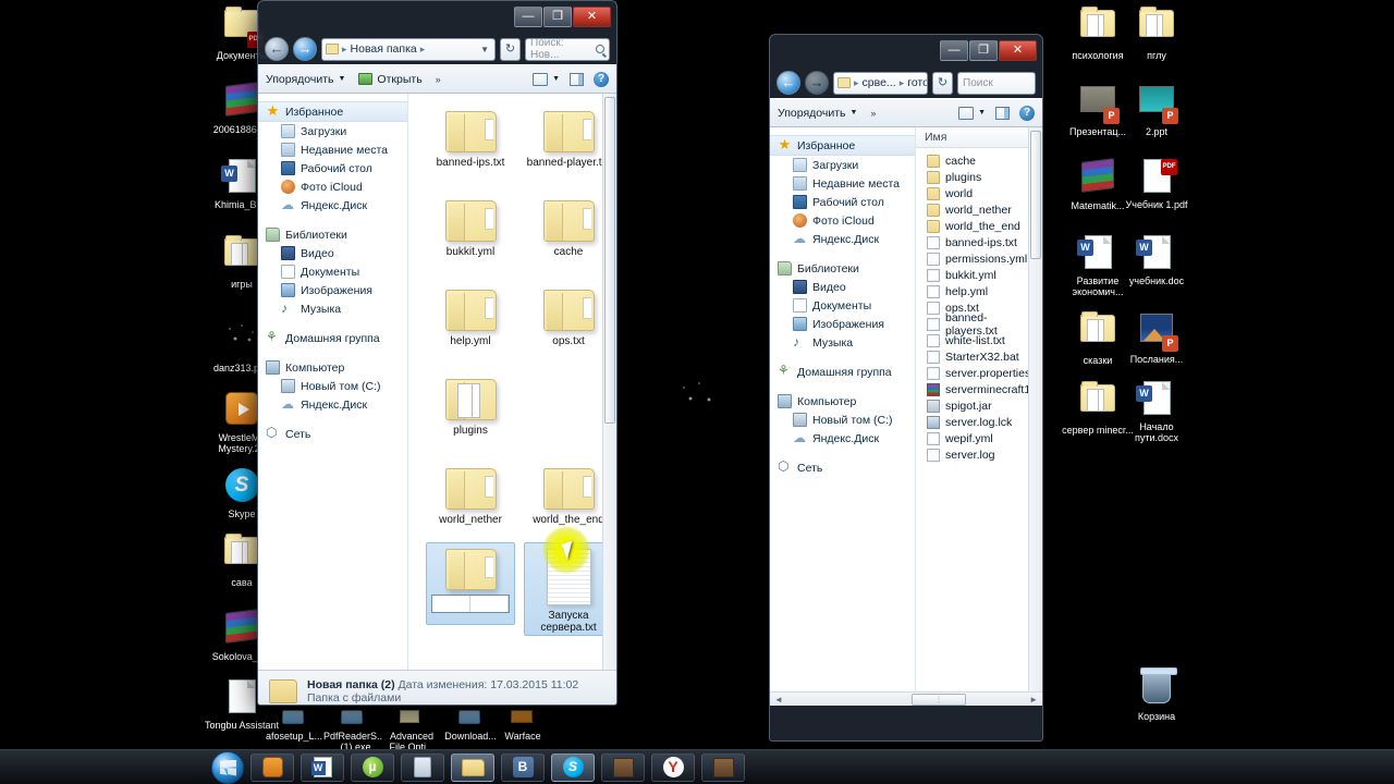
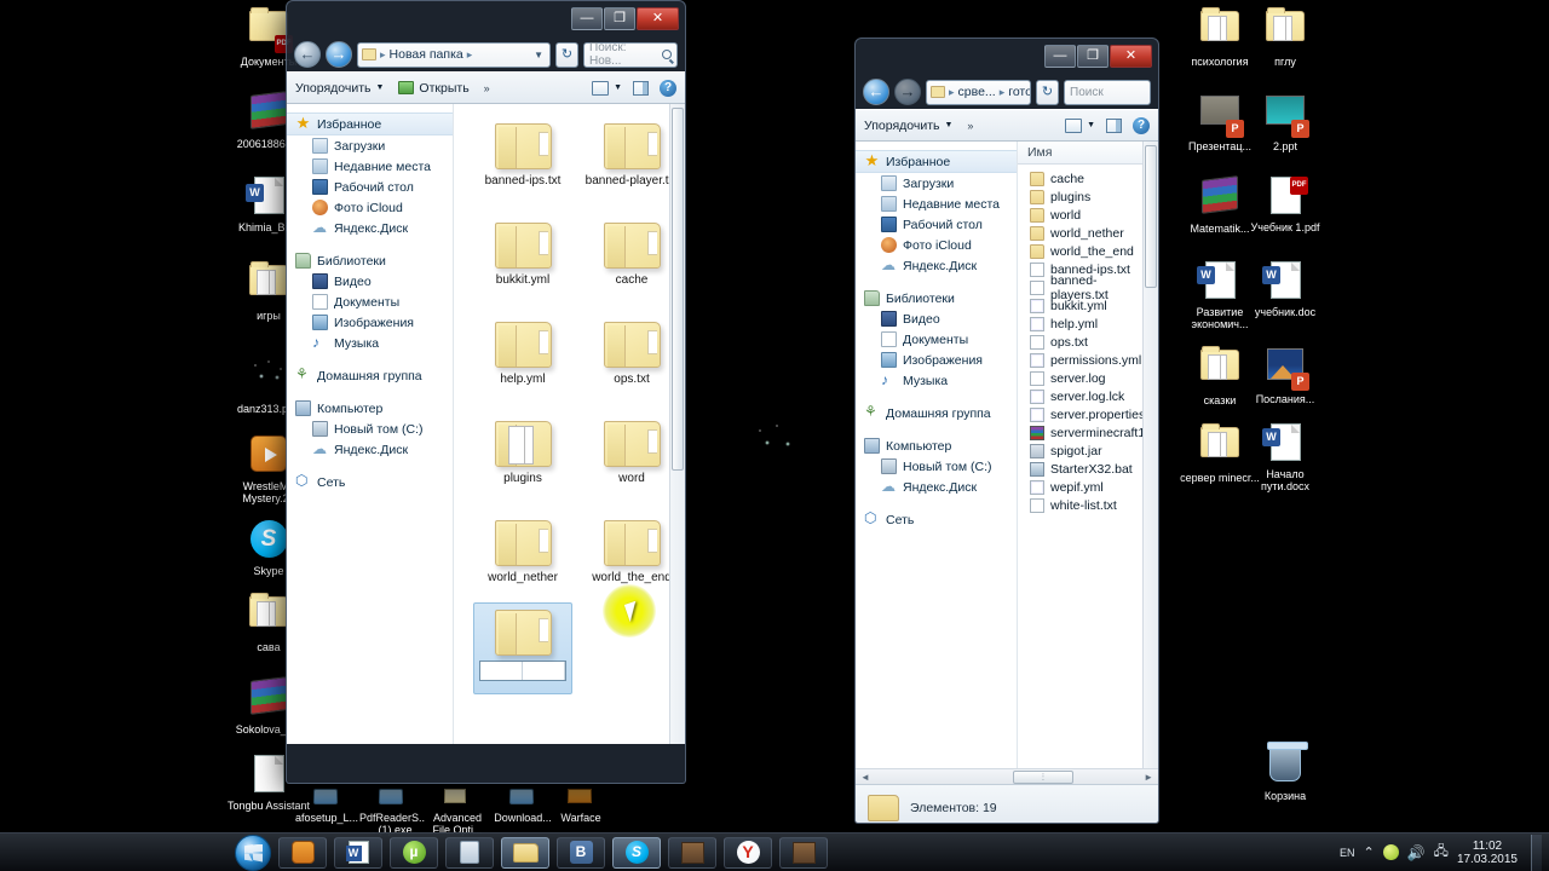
  Докумен
  W
  игры
  WrestleM Mystery.
  S
  Skype
  сава
  Tongbu Assistant
  afosetup_L...
  PdfReaderS... (1).exe
  Advanced File Opti...
  Download...
  Warface
  психология
  пглу
  P
  Презентац...
  P
  2.ppt
  Matematik...
  Учебник 1.pdf
  W
  Развитие экономич...
  W
  учебник.doc
  сказки
  P
  Послания...
  сервер minecr...
  W
  Начало пути.docx
  Корзина
  —
  ❐
  ✕
  ←
  →
  ▸
  срве...
  ▸
  ↻
  Поиск
  Упорядочить
  »
  ?
  ★
  Избранное
  Загрузки
  Недавние места
  Рабочий стол
  Фото iCloud
  ☁
  Яндекс.Диск
  Библиотеки
  Видео
  Документы
  Изображения
  ♪
  Музыка
  ⚘
  Домашняя группа
  Компьютер
  Новый том (C:)
  ☁
  Яндекс.Диск
  ⬡
  Сеть
  Имя
  cache
  plugins
  world
  world_nether
  world_the_end
  banned-ips.txt
- permissions.yml
+ banned-players.txt
  bukkit.yml
  help.yml
  ops.txt
- banned-players.txt
+ permissions.yml
- white-list.txt
+ server.log
- StarterX32.bat
+ server.log.lck
  server.propertie
  spigot.jar
- server.log.lck
+ StarterX32.bat
  wepif.yml
- server.log
+ white-list.txt
  ◄
  ⫶
  ►
+ Элементов: 19
  —
  ❐
  ✕
  ←
  →
  ▸
  Новая папка
  ▸
  ▼
  ↻
  Поиск: Нов...
  Упорядочить
  Открыть
  »
  ?
  ★
  Избранное
  Загрузки
  Недавние места
  Рабочий стол
  Фото iCloud
  ☁
  Яндекс.Диск
  Библиотеки
  Видео
  Документы
  Изображения
  ♪
  Музыка
  ⚘
  Домашняя группа
  Компьютер
  Новый том (C:)
  ☁
  Яндекс.Диск
  ⬡
  Сеть
  banned-ips.txt
  banned-player.t
  bukkit.yml
  cache
  help.yml
  ops.txt
  plugins
+ word
  world_nether
  world_the_end
- Запуска сервера.txt
- Новая папка (2) Дата изменения: 17.03.2015 11:02
- Папка с файлами
  W
  µ
  В
  S
  Y
+ EN
+ ⌃
+ 🔊
+ 🖧
+ 11:02
+ 17.03.2015
